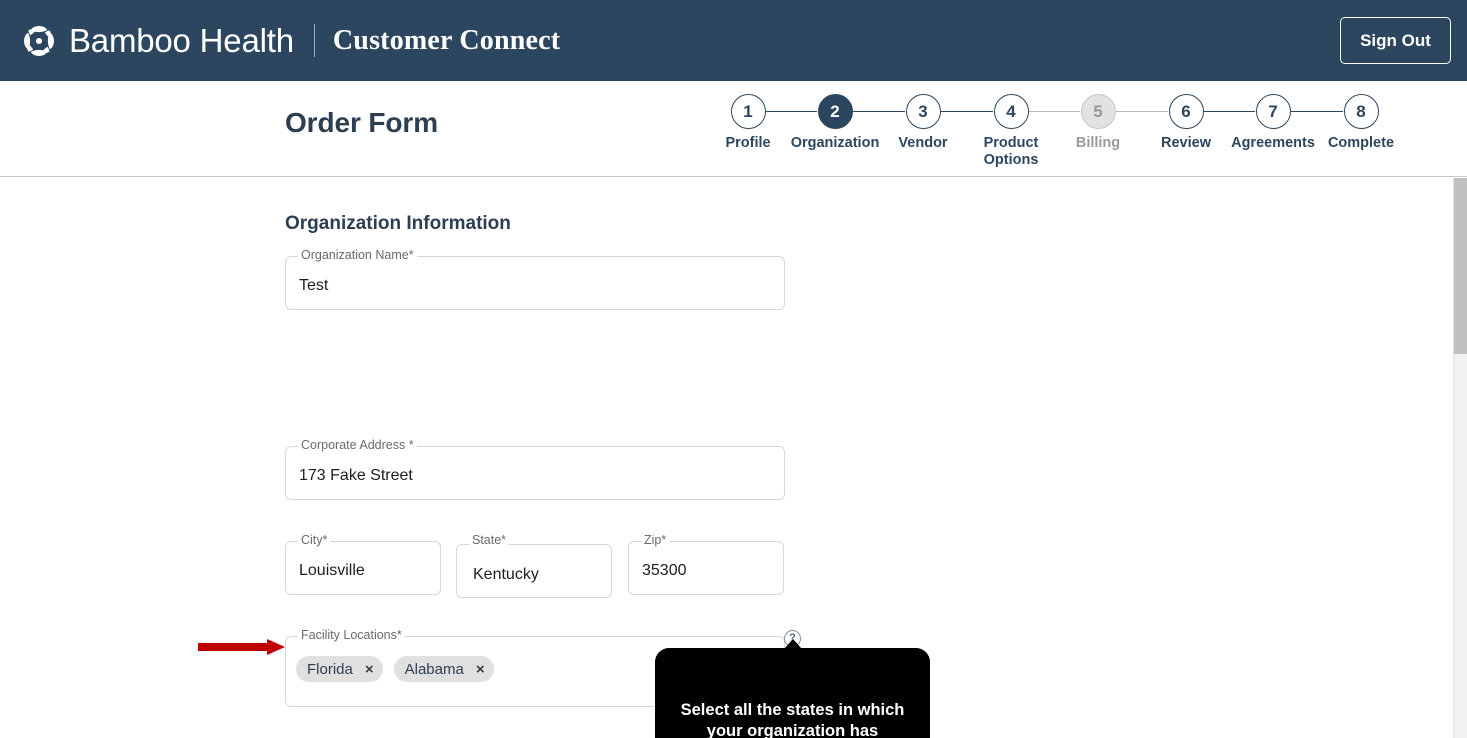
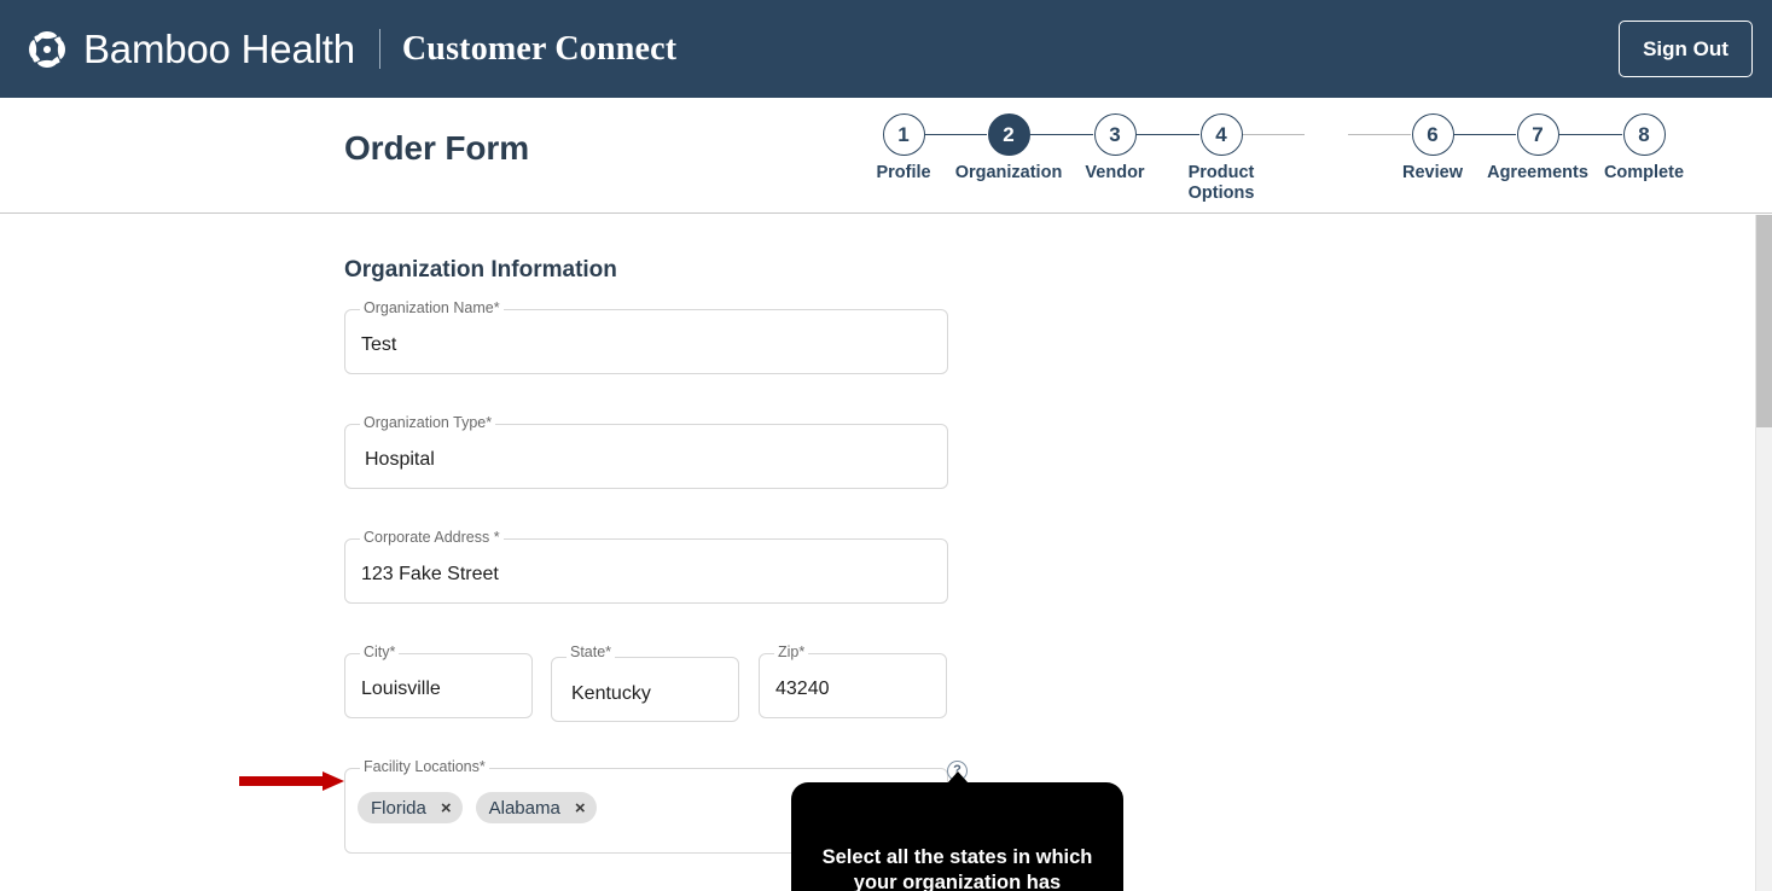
  Bamboo Health
  Customer Connect
  Sign Out
  Order Form
  1
  Profile
  2
  Organization
  3
  Vendor
  4
  Product
  Options
- 5
- Billing
  6
  Review
  7
  Agreements
  8
  Complete
  Organization Information
  Organization Name*
  Test
+ Organization Type*
+ Hospital
  Corporate Address *
- 173 Fake Street
+ 123 Fake Street
  City*
  Louisville
  State*
  Kentucky
  Zip*
- 35300
+ 43240
  Facility Locations*
  Florida
  ×
  Alabama
  ×
  ?
  Select all the states in which
